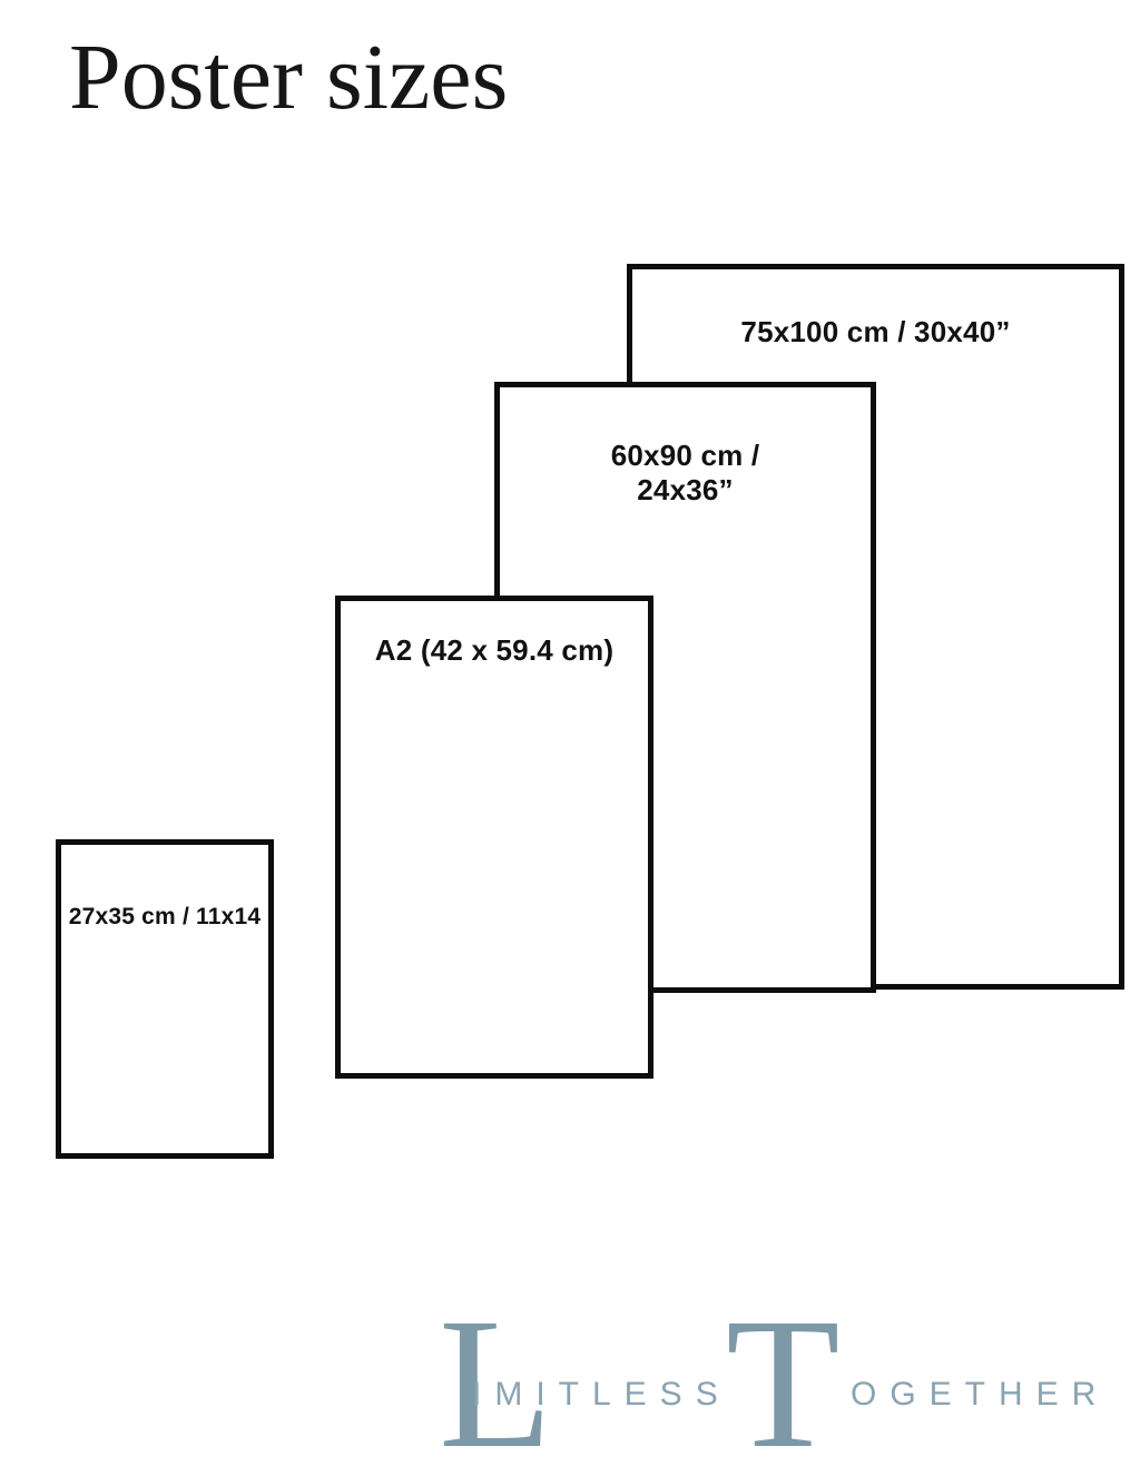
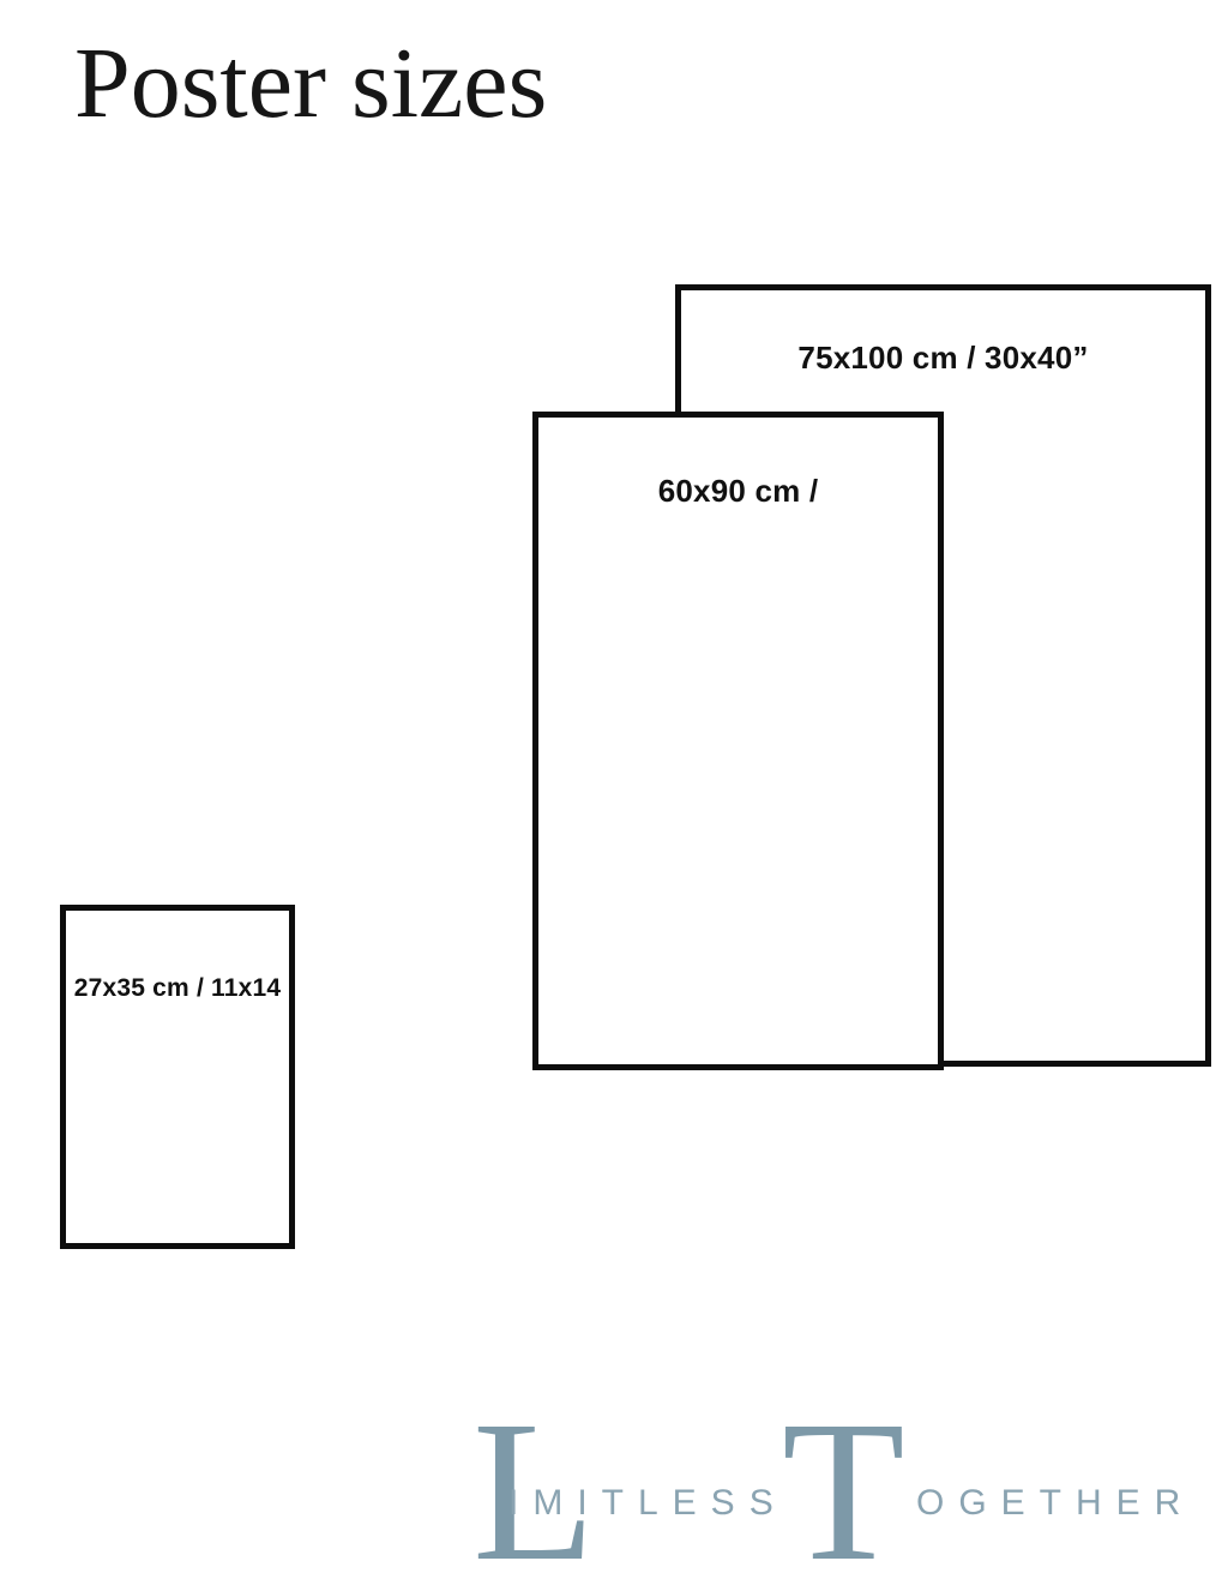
  Poster sizes
  75x100 cm / 30x40”
  60x90 cm /
- 24x36”
- A2 (42 x 59.4 cm)
  27x35 cm / 11x14
  L
  IMITLESS
  T
  OGETHER
